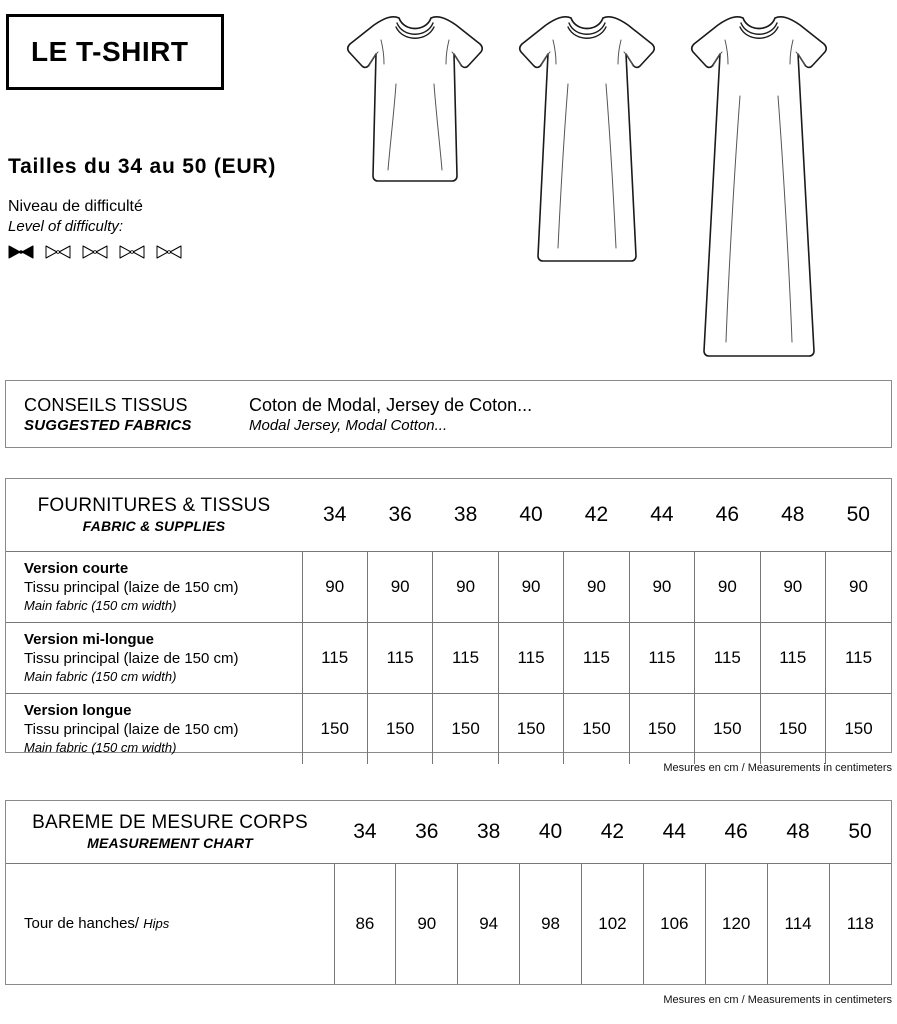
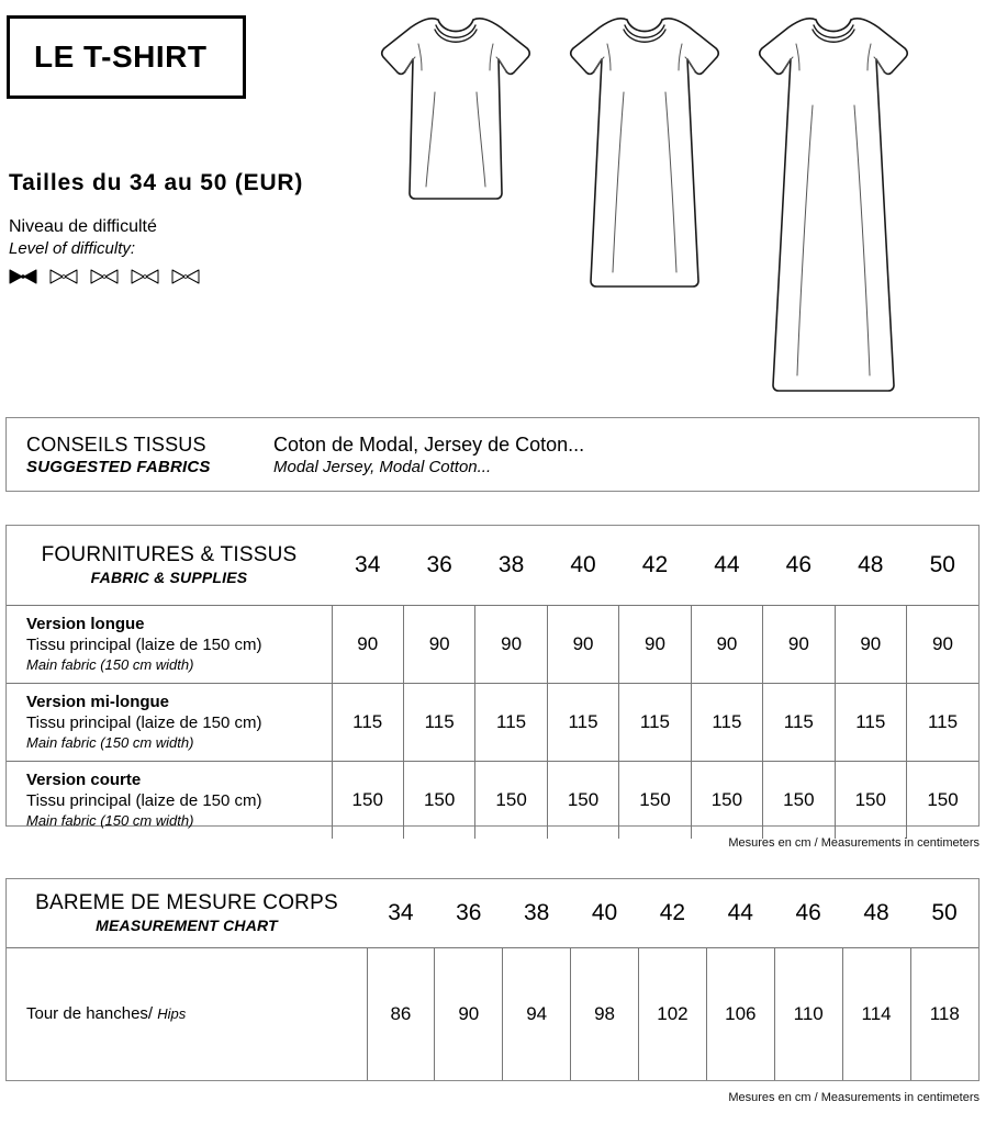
  LE T-SHIRT
  Tailles du 34 au 50 (EUR)
  Niveau de difficulté
  Level of difficulty:
  CONSEILS TISSUS
  SUGGESTED FABRICS
  Coton de Modal, Jersey de Coton...
  Modal Jersey, Modal Cotton...
  FOURNITURES & TISSUS FABRIC & SUPPLIES	34	36	38	40	42	44	46	48	50
- Version courteTissu principal (laize de 150 cm)Main fabric (150 cm width)	90	90	90	90	90	90	90	90	90
+ Version longueTissu principal (laize de 150 cm)Main fabric (150 cm width)	90	90	90	90	90	90	90	90	90
  Version mi-longueTissu principal (laize de 150 cm)Main fabric (150 cm width)	115	115	115	115	115	115	115	115	115
- Version longueTissu principal (laize de 150 cm)Main fabric (150 cm width)	150	150	150	150	150	150	150	150	150
+ Version courteTissu principal (laize de 150 cm)Main fabric (150 cm width)	150	150	150	150	150	150	150	150	150
  Mesures en cm / Measurements in centimeters
  BAREME DE MESURE CORPS MEASUREMENT CHART	34	36	38	40	42	44	46	48	50
- Tour de hanches/ Hips	86	90	94	98	102	106	120	114	118
+ Tour de hanches/ Hips	86	90	94	98	102	106	110	114	118
  Mesures en cm / Measurements in centimeters
